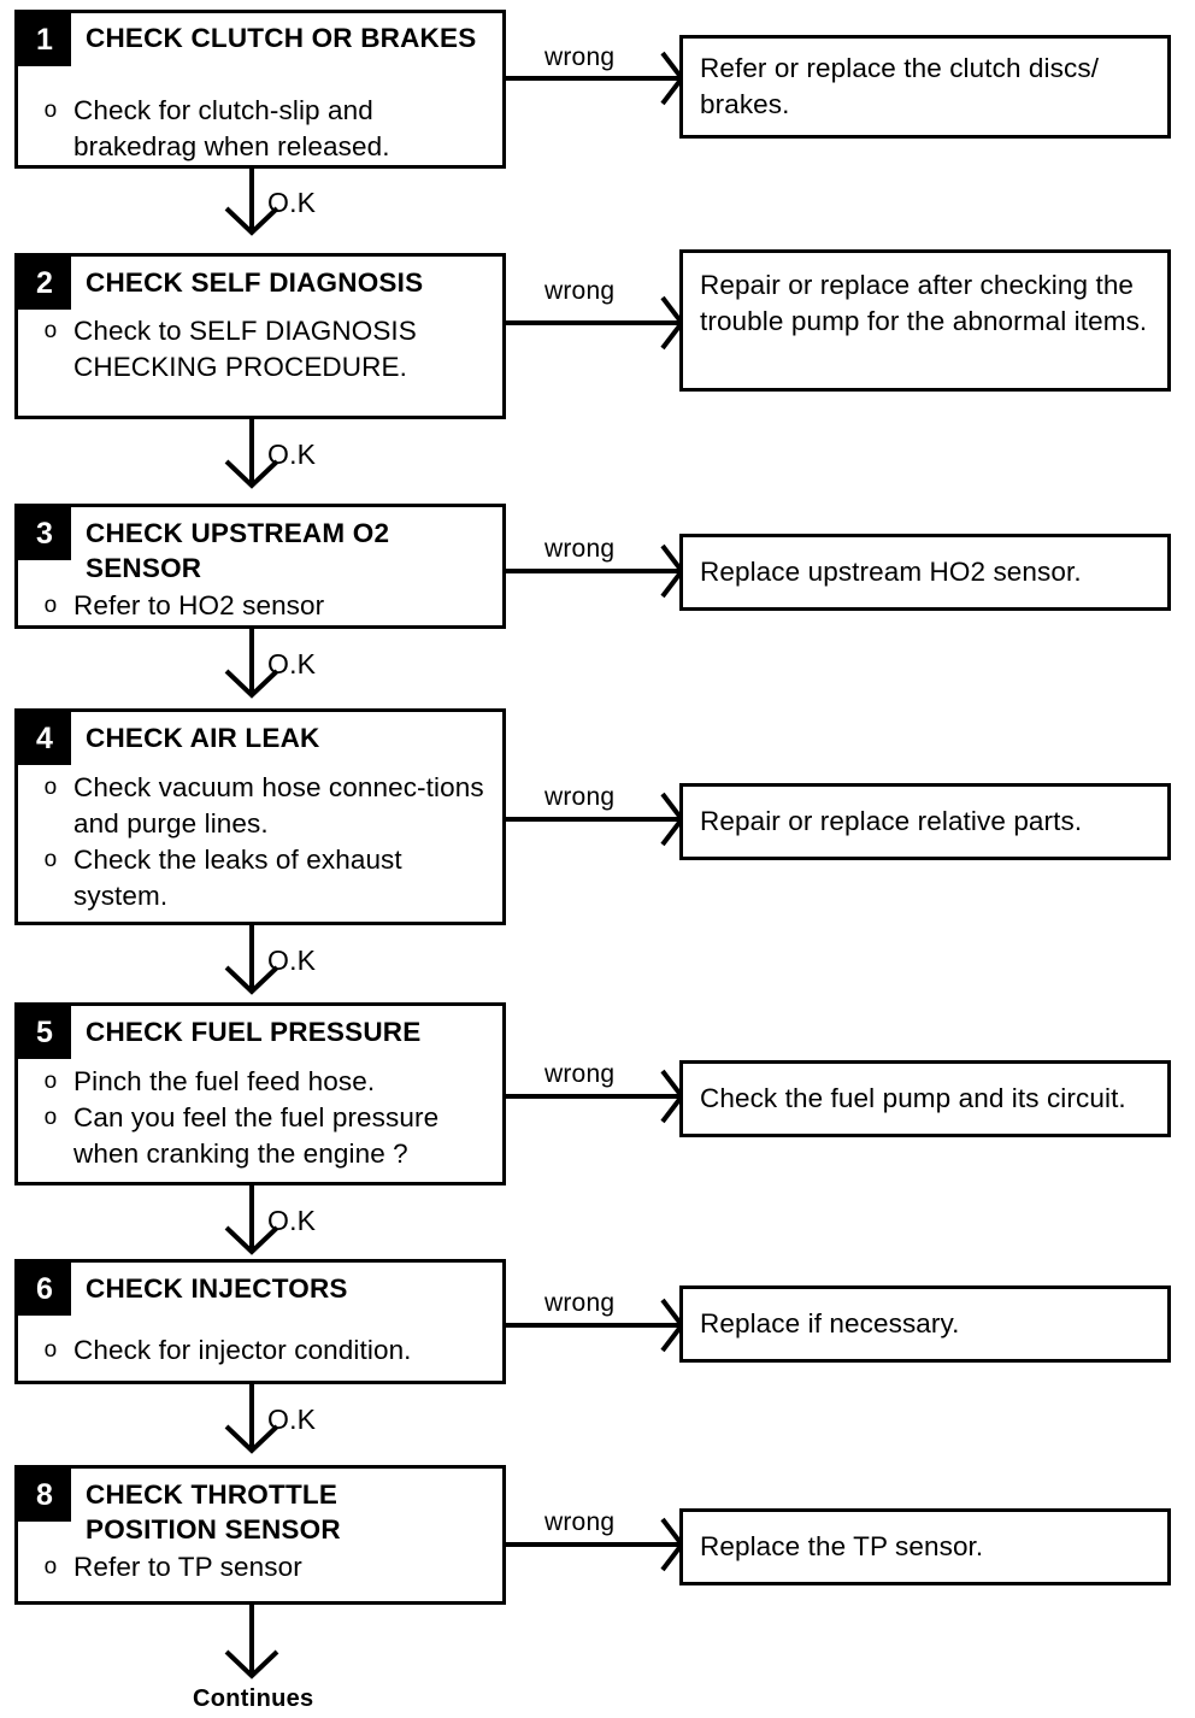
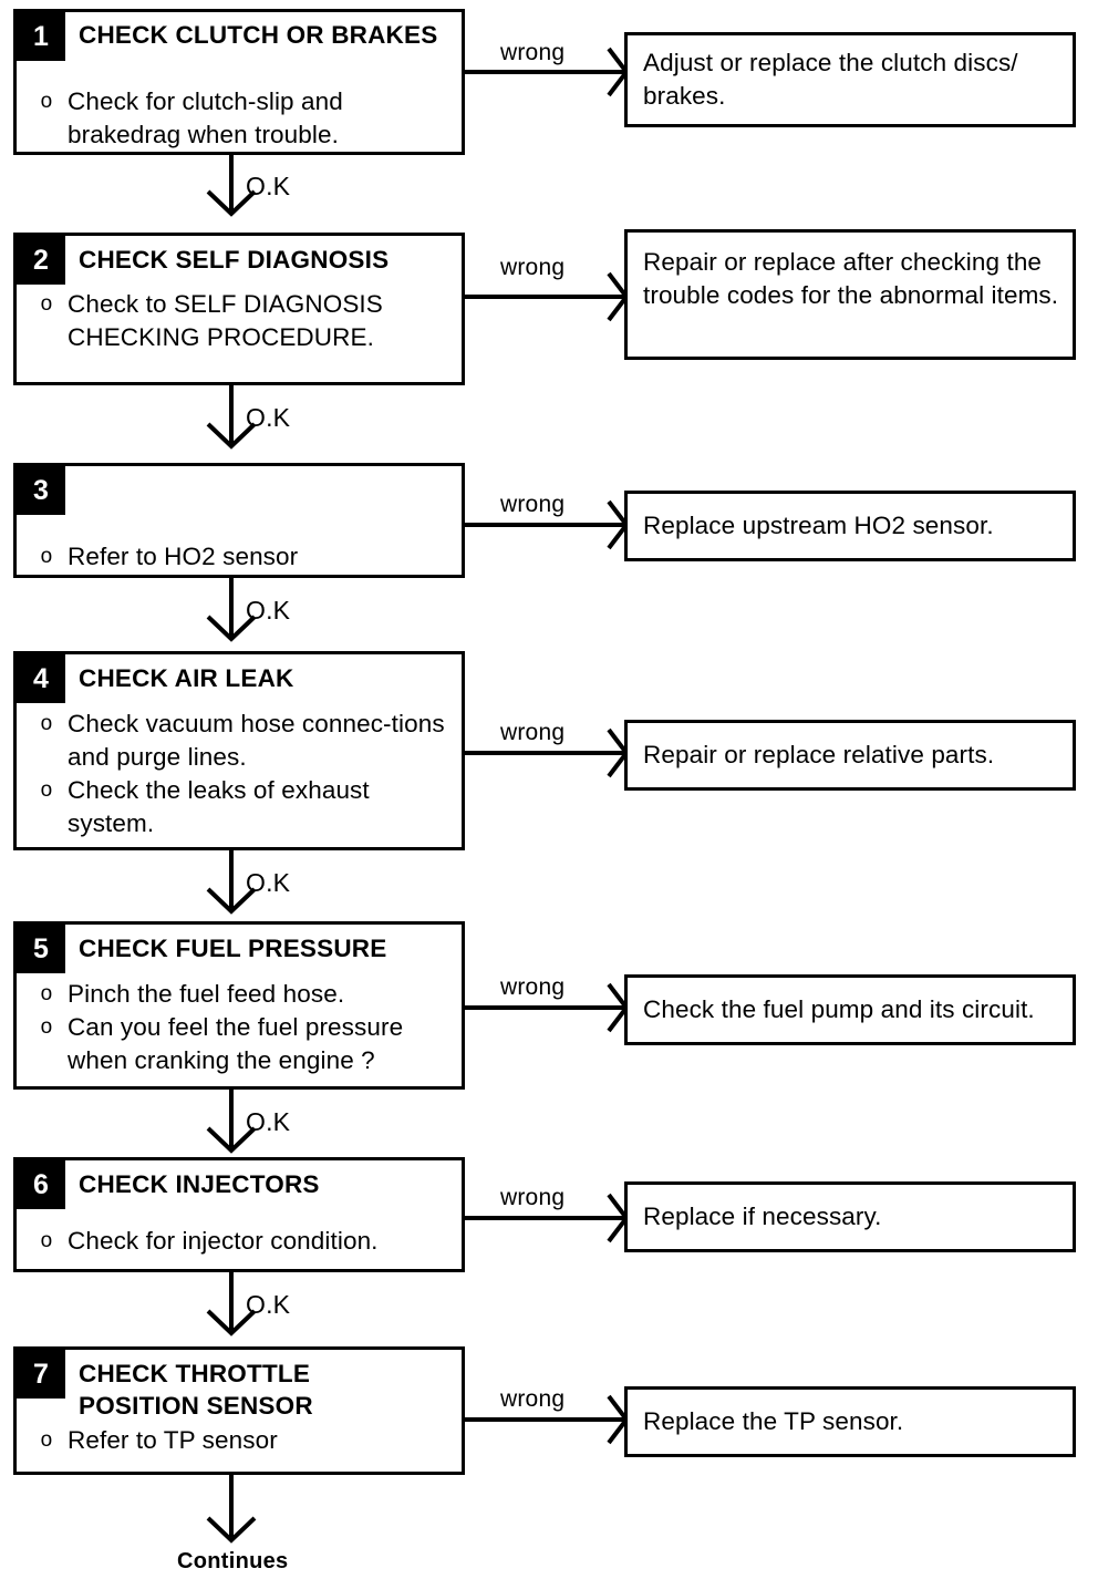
  1
  CHECK CLUTCH OR BRAKES
  o
- Check for clutch-slip and brakedrag when released.
+ Check for clutch-slip and brakedrag when trouble.
  wrong
- Refer or replace the clutch discs/ brakes.
+ Adjust or replace the clutch discs/ brakes.
  O.K
  2
  CHECK SELF DIAGNOSIS
  o
  Check to SELF DIAGNOSIS CHECKING PROCEDURE.
  wrong
- Repair or replace after checking the trouble pump for the abnormal items.
+ Repair or replace after checking the trouble codes for the abnormal items.
  O.K
  3
- CHECK UPSTREAM O2 SENSOR
  o
  Refer to HO2 sensor
  wrong
  Replace upstream HO2 sensor.
  O.K
  4
  CHECK AIR LEAK
  o
  Check vacuum hose connec-tions and purge lines.
  o
  Check the leaks of exhaust system.
  wrong
  Repair or replace relative parts.
  O.K
  5
  CHECK FUEL PRESSURE
  o
  Pinch the fuel feed hose.
  o
  Can you feel the fuel pressure when cranking the engine ?
  wrong
  Check the fuel pump and its circuit.
  O.K
  6
  CHECK INJECTORS
  o
  Check for injector condition.
  wrong
  Replace if necessary.
  O.K
- 8
+ 7
  CHECK THROTTLE POSITION SENSOR
  o
  Refer to TP sensor
  wrong
  Replace the TP sensor.
  Continues
